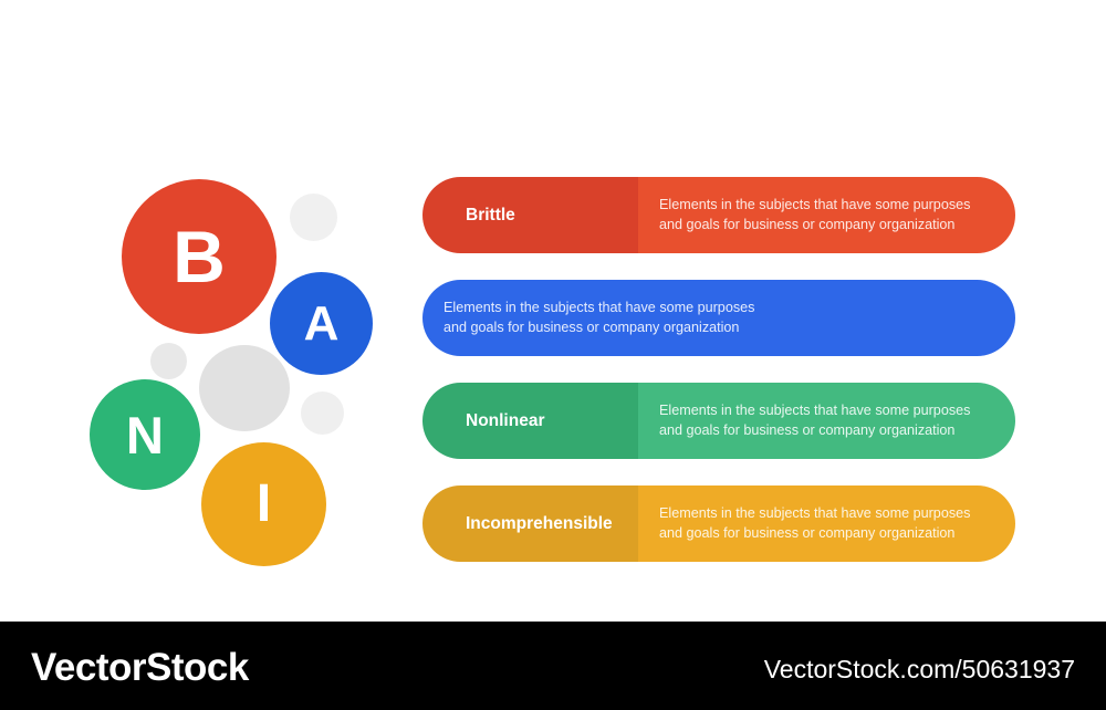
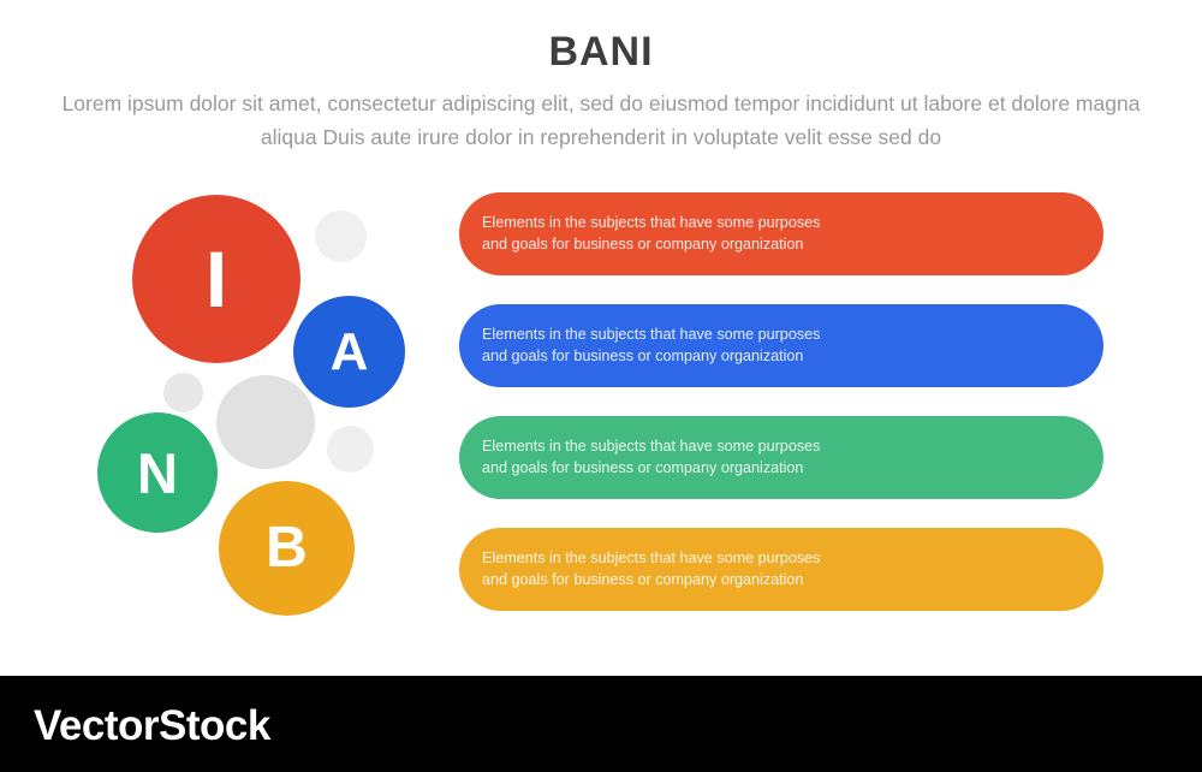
+ BANI
+ Lorem ipsum dolor sit amet, consectetur adipiscing elit, sed do eiusmod tempor incididunt ut labore et dolore magna aliqua Duis aute irure dolor in reprehenderit in voluptate velit esse sed do
- B
+ I
  A
  N
- I
+ B
- Brittle
  Elements in the subjects that have some purposes
  and goals for business or company organization
  Elements in the subjects that have some purposes
  and goals for business or company organization
- Nonlinear
  Elements in the subjects that have some purposes
  and goals for business or company organization
- Incomprehensible
  Elements in the subjects that have some purposes
  and goals for business or company organization
  VectorStock
- VectorStock.com/50631937
